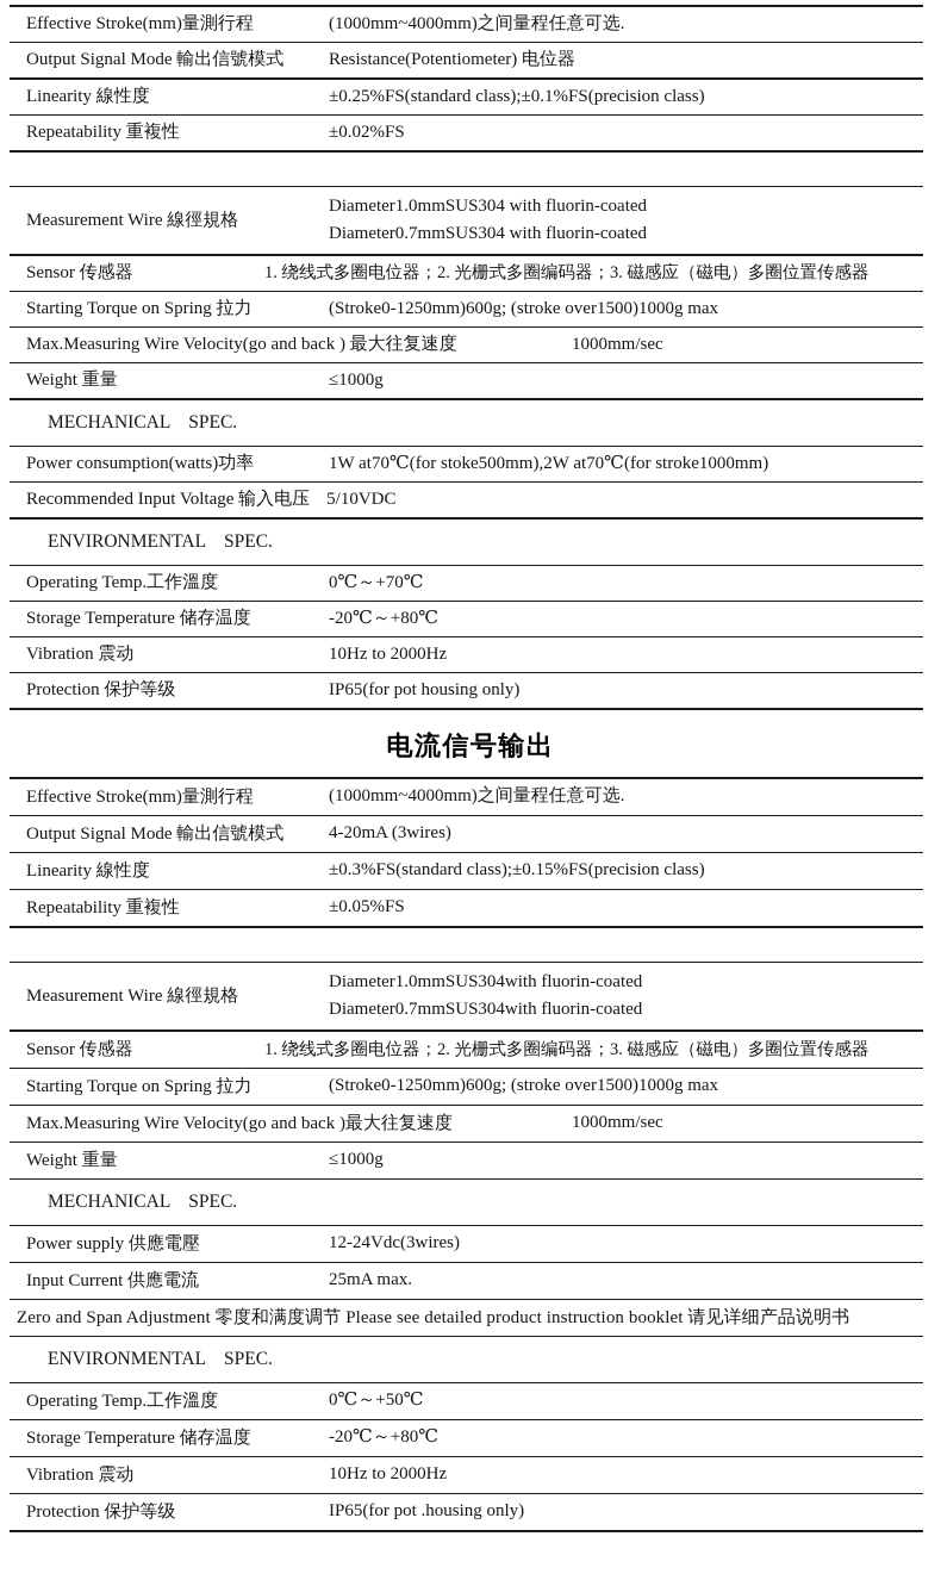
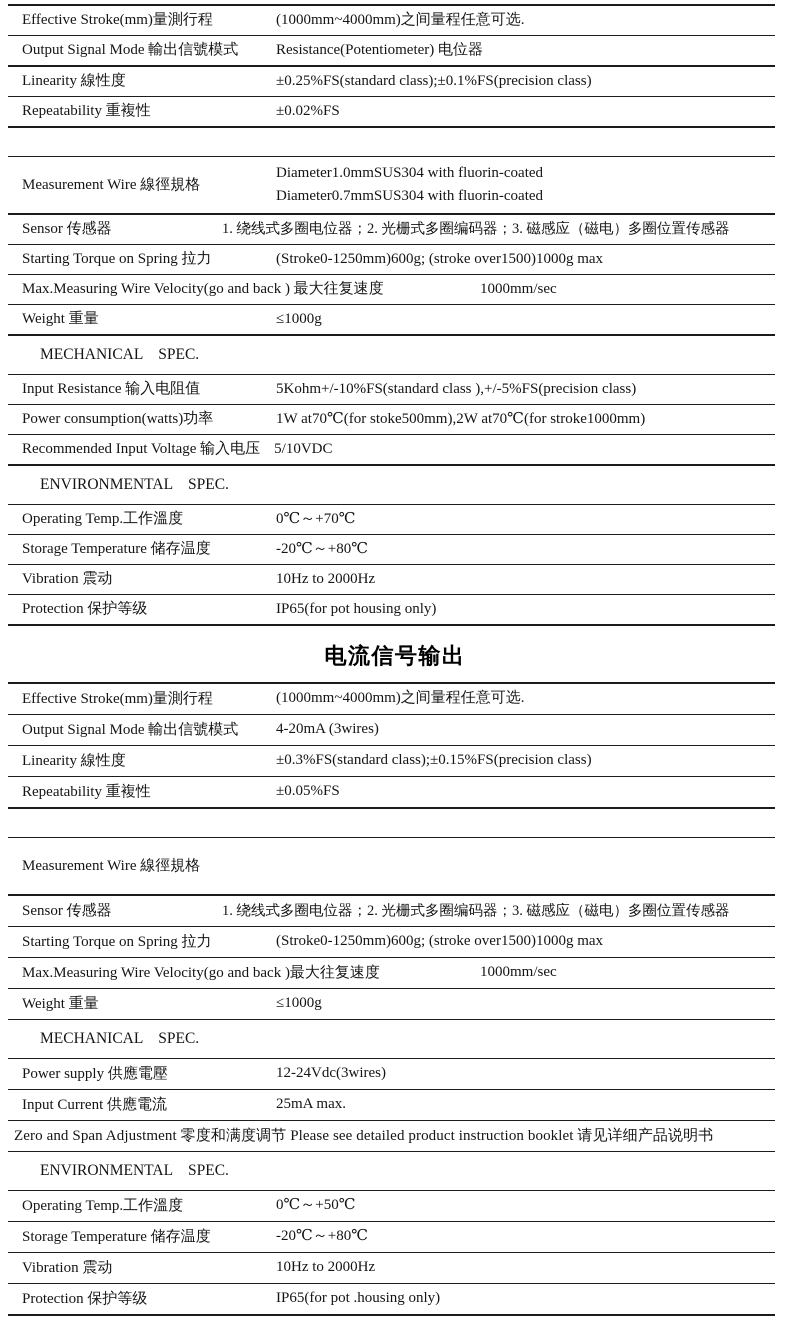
  Effective Stroke(mm)量測行程
  (1000mm~4000mm)之间量程任意可选.
  Output Signal Mode 輸出信號模式
  Resistance(Potentiometer) 电位器
  Linearity 線性度
  ±0.25%FS(standard class);±0.1%FS(precision class)
  Repeatability 重複性
  ±0.02%FS
  Measurement Wire 線徑規格
  Diameter1.0mmSUS304 with fluorin-coated
  Diameter0.7mmSUS304 with fluorin-coated
  Sensor 传感器
  1. 绕线式多圈电位器；2. 光栅式多圈编码器；3. 磁感应（磁电）多圈位置传感器
  Starting Torque on Spring 拉力
  (Stroke0-1250mm)600g; (stroke over1500)1000g max
  Max.Measuring Wire Velocity(go and back ) 最大往复速度
  1000mm/sec
  Weight 重量
  ≤1000g
  MECHANICAL SPEC.
+ Input Resistance 输入电阻值
+ 5Kohm+/-10%FS(standard class ),+/-5%FS(precision class)
  Power consumption(watts)功率
  1W at70℃(for stoke500mm),2W at70℃(for stroke1000mm)
  Recommended Input Voltage 输入电压
  5/10VDC
  ENVIRONMENTAL SPEC.
  Operating Temp.工作溫度
  0℃～+70℃
  Storage Temperature 储存温度
  -20℃～+80℃
  Vibration 震动
  10Hz to 2000Hz
  Protection 保护等级
  IP65(for pot housing only)
  电流信号输出
  Effective Stroke(mm)量測行程
  (1000mm~4000mm)之间量程任意可选.
  Output Signal Mode 輸出信號模式
  4-20mA (3wires)
  Linearity 線性度
  ±0.3%FS(standard class);±0.15%FS(precision class)
  Repeatability 重複性
  ±0.05%FS
  Measurement Wire 線徑規格
- Diameter1.0mmSUS304with fluorin-coated
- Diameter0.7mmSUS304with fluorin-coated
  Sensor 传感器
  1. 绕线式多圈电位器；2. 光栅式多圈编码器；3. 磁感应（磁电）多圈位置传感器
  Starting Torque on Spring 拉力
  (Stroke0-1250mm)600g; (stroke over1500)1000g max
  Max.Measuring Wire Velocity(go and back )最大往复速度
  1000mm/sec
  Weight 重量
  ≤1000g
  MECHANICAL SPEC.
  Power supply 供應電壓
  12-24Vdc(3wires)
  Input Current 供應電流
  25mA max.
  Zero and Span Adjustment 零度和满度调节 Please see detailed product instruction booklet 请见详细产品说明书
  ENVIRONMENTAL SPEC.
  Operating Temp.工作溫度
  0℃～+50℃
  Storage Temperature 储存温度
  -20℃～+80℃
  Vibration 震动
  10Hz to 2000Hz
  Protection 保护等级
  IP65(for pot .housing only)
